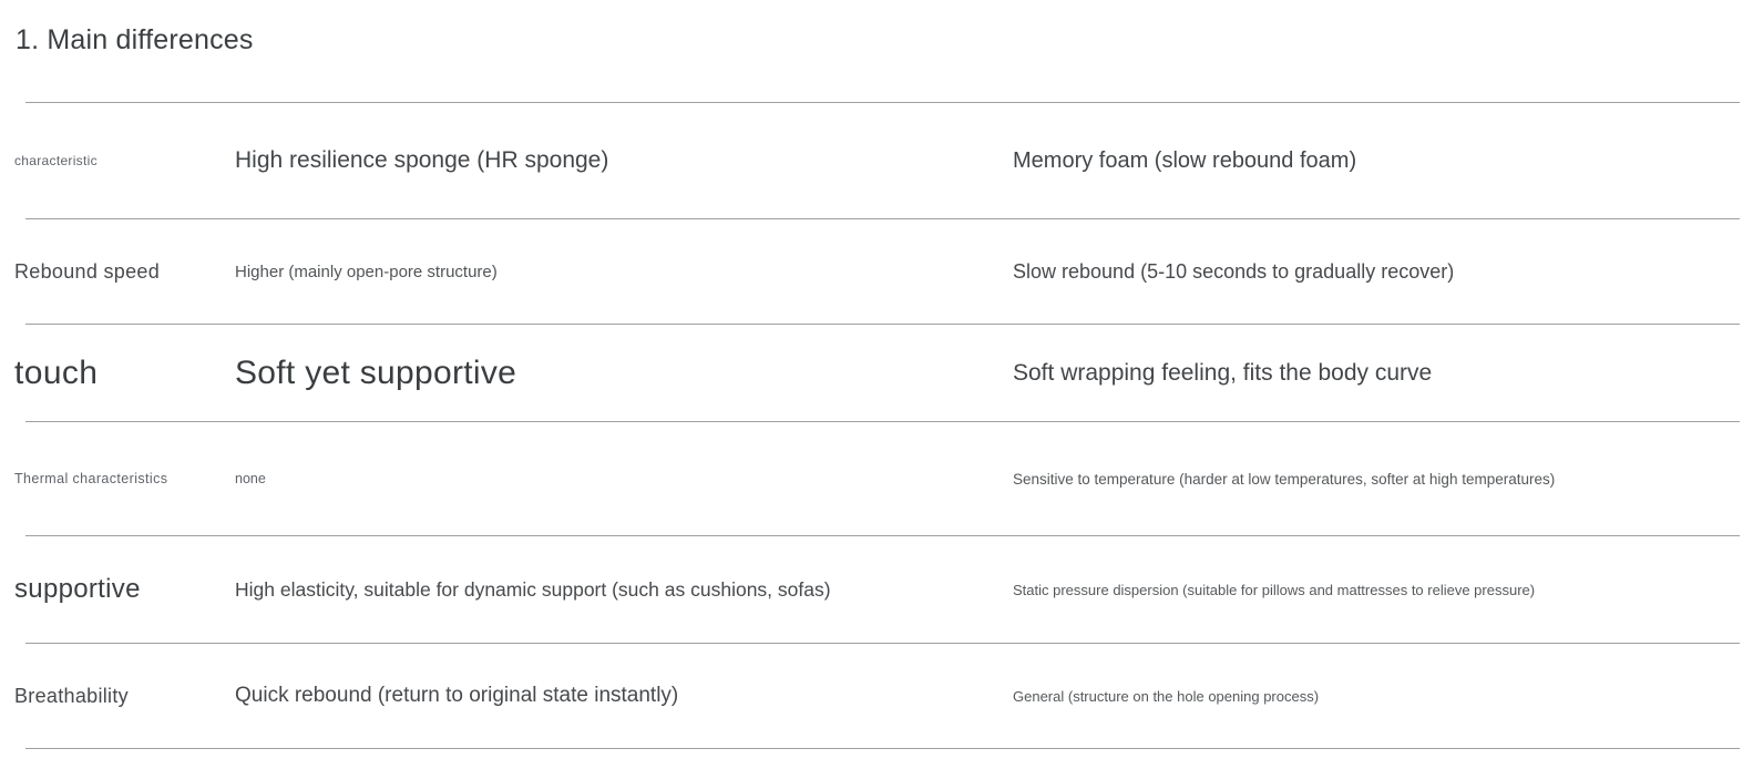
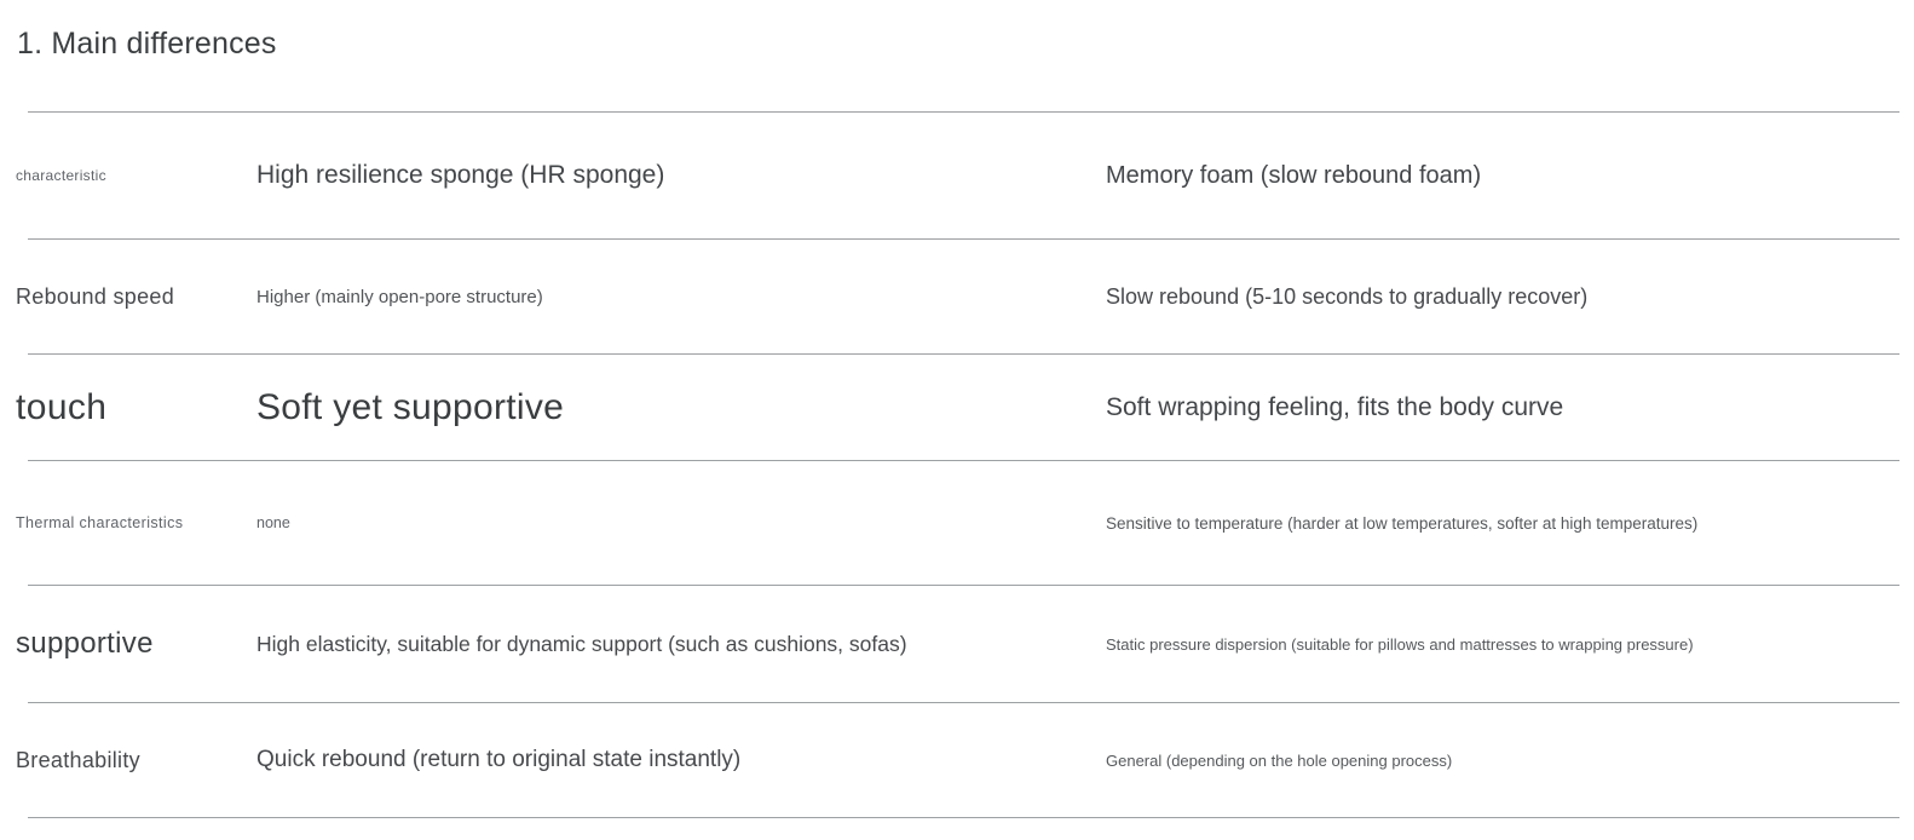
  1. Main differences
  characteristic
  High resilience sponge (HR sponge)
  Memory foam (slow rebound foam)
  Rebound speed
  Higher (mainly open-pore structure)
  Slow rebound (5-10 seconds to gradually recover)
  touch
  Soft yet supportive
  Soft wrapping feeling, fits the body curve
  Thermal characteristics
  none
  Sensitive to temperature (harder at low temperatures, softer at high temperatures)
  supportive
  High elasticity, suitable for dynamic support (such as cushions, sofas)
- Static pressure dispersion (suitable for pillows and mattresses to relieve pressure)
+ Static pressure dispersion (suitable for pillows and mattresses to wrapping pressure)
  Breathability
  Quick rebound (return to original state instantly)
- General (structure on the hole opening process)
+ General (depending on the hole opening process)
